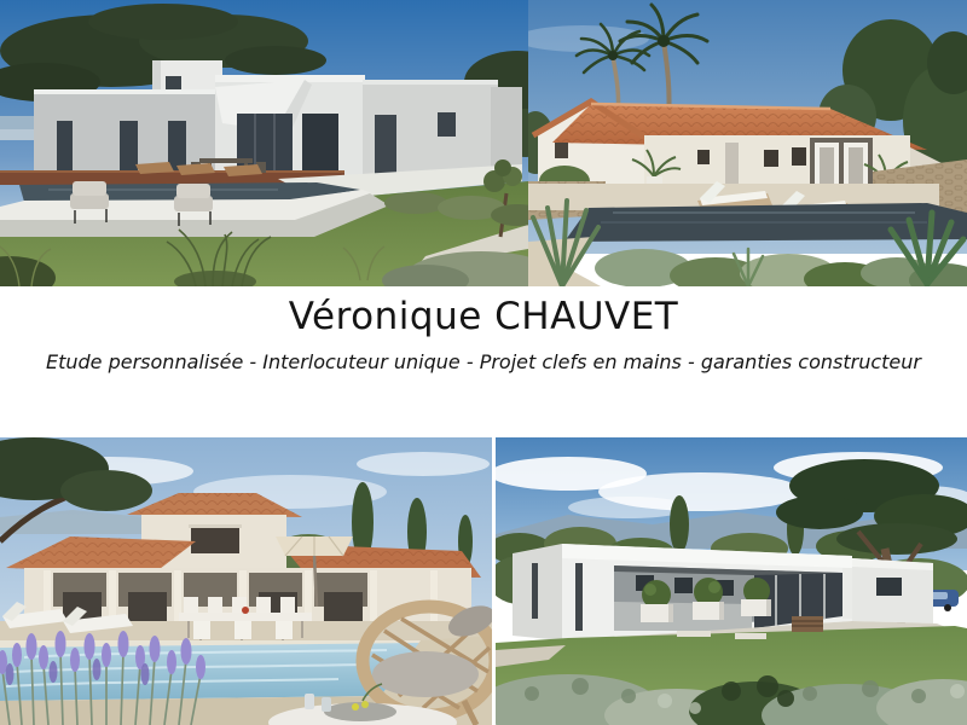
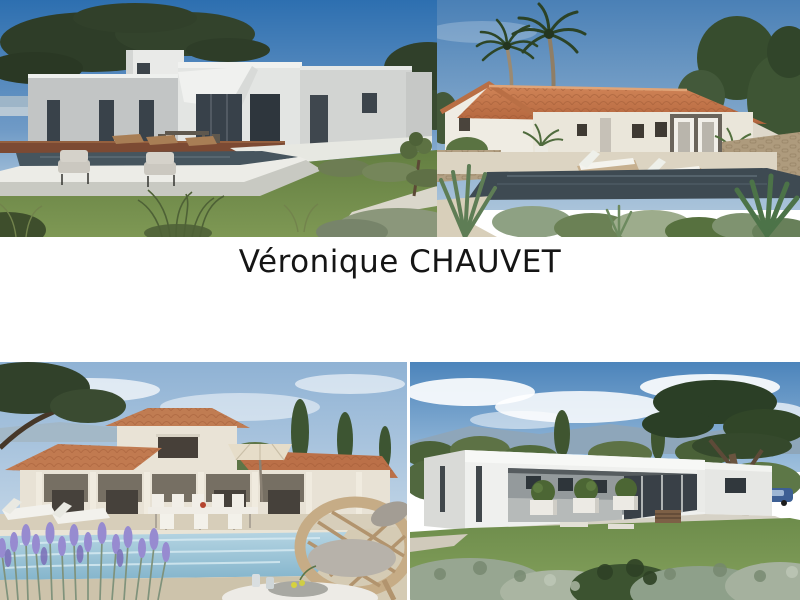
  Véronique CHAUVET
- Etude personnalisée - Interlocuteur unique - Projet clefs en mains - garanties constructeur
